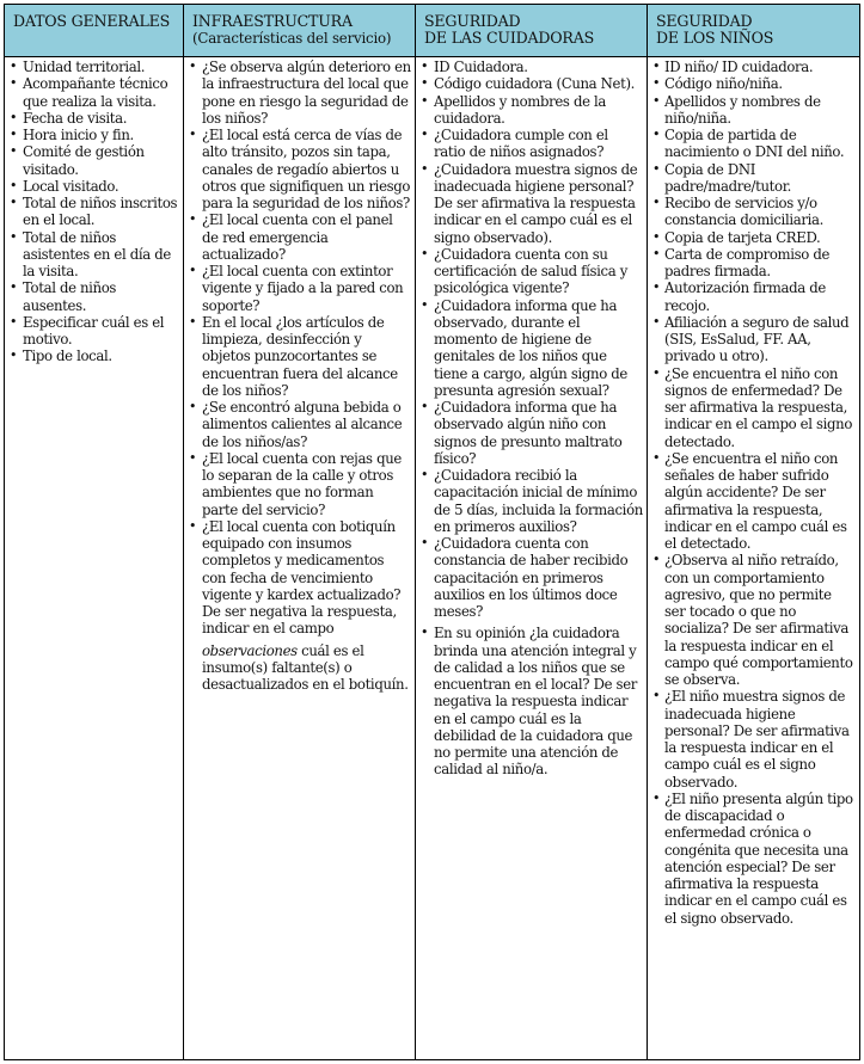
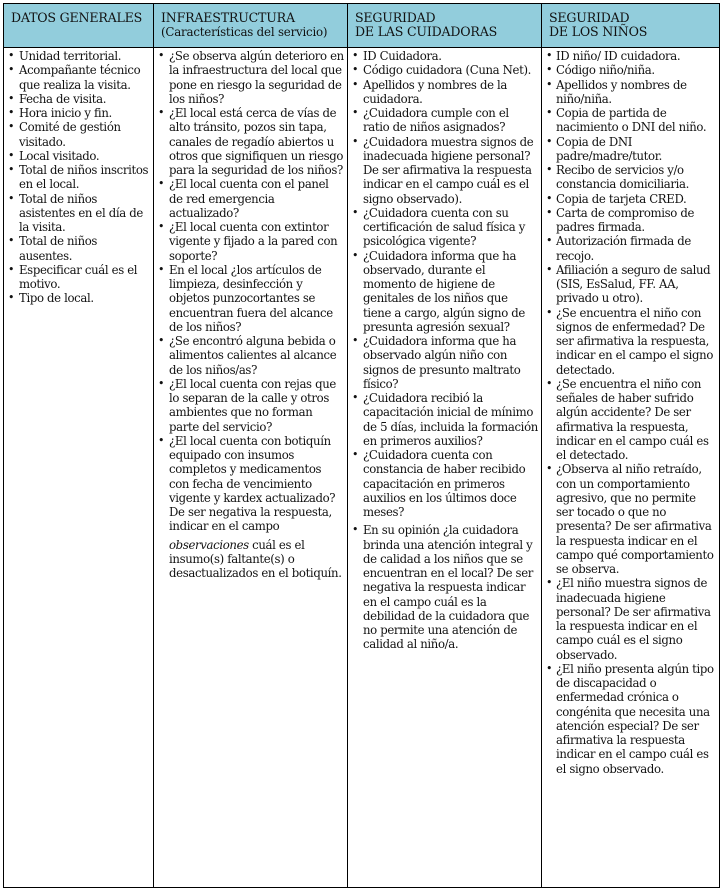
  DATOS GENERALES	INFRAESTRUCTURA (Características del servicio)	SEGURIDAD DE LAS CUIDADORAS	SEGURIDAD DE LOS NIÑOS
- Unidad territorial. Acompañante técnico que realiza la visita. Fecha de visita. Hora inicio y fin. Comité de gestión visitado. Local visitado. Total de niños inscritos en el local. Total de niños asistentes en el día de la visita. Total de niños ausentes. Especificar cuál es el motivo. Tipo de local.	¿Se observa algún deterioro en la infraestructura del local que pone en riesgo la seguridad de los niños? ¿El local está cerca de vías de alto tránsito, pozos sin tapa, canales de regadío abiertos u otros que signifiquen un riesgo para la seguridad de los niños? ¿El local cuenta con el panel de red emergencia actualizado? ¿El local cuenta con extintor vigente y fijado a la pared con soporte? En el local ¿los artículos de limpieza, desinfección y objetos punzocortantes se encuentran fuera del alcance de los niños? ¿Se encontró alguna bebida o alimentos calientes al alcance de los niños/as? ¿El local cuenta con rejas que lo separan de la calle y otros ambientes que no forman parte del servicio? ¿El local cuenta con botiquín equipado con insumos completos y medicamentos con fecha de vencimiento vigente y kardex actualizado? De ser negativa la respuesta, indicar en el campo observaciones cuál es el insumo(s) faltante(s) o desactualizados en el botiquín.	ID Cuidadora. Código cuidadora (Cuna Net). Apellidos y nombres de la cuidadora. ¿Cuidadora cumple con el ratio de niños asignados? ¿Cuidadora muestra signos de inadecuada higiene personal? De ser afirmativa la respuesta indicar en el campo cuál es el signo observado). ¿Cuidadora cuenta con su certificación de salud física y psicológica vigente? ¿Cuidadora informa que ha observado, durante el momento de higiene de genitales de los niños que tiene a cargo, algún signo de presunta agresión sexual? ¿Cuidadora informa que ha observado algún niño con signos de presunto maltrato físico? ¿Cuidadora recibió la capacitación inicial de mínimo de 5 días, incluida la formación en primeros auxilios? ¿Cuidadora cuenta con constancia de haber recibido capacitación en primeros auxilios en los últimos doce meses? En su opinión ¿la cuidadora brinda una atención integral y de calidad a los niños que se encuentran en el local? De ser negativa la respuesta indicar en el campo cuál es la debilidad de la cuidadora que no permite una atención de calidad al niño/a.	ID niño/ ID cuidadora. Código niño/niña. Apellidos y nombres de niño/niña. Copia de partida de nacimiento o DNI del niño. Copia de DNI padre/madre/tutor. Recibo de servicios y/o constancia domiciliaria. Copia de tarjeta CRED. Carta de compromiso de padres firmada. Autorización firmada de recojo. Afiliación a seguro de salud (SIS, EsSalud, FF. AA, privado u otro). ¿Se encuentra el niño con signos de enfermedad? De ser afirmativa la respuesta, indicar en el campo el signo detectado. ¿Se encuentra el niño con señales de haber sufrido algún accidente? De ser afirmativa la respuesta, indicar en el campo cuál es el detectado. ¿Observa al niño retraído, con un comportamiento agresivo, que no permite ser tocado o que no socializa? De ser afirmativa la respuesta indicar en el campo qué comportamiento se observa. ¿El niño muestra signos de inadecuada higiene personal? De ser afirmativa la respuesta indicar en el campo cuál es el signo observado. ¿El niño presenta algún tipo de discapacidad o enfermedad crónica o congénita que necesita una atención especial? De ser afirmativa la respuesta indicar en el campo cuál es el signo observado.
+ Unidad territorial. Acompañante técnico que realiza la visita. Fecha de visita. Hora inicio y fin. Comité de gestión visitado. Local visitado. Total de niños inscritos en el local. Total de niños asistentes en el día de la visita. Total de niños ausentes. Especificar cuál es el motivo. Tipo de local.	¿Se observa algún deterioro en la infraestructura del local que pone en riesgo la seguridad de los niños? ¿El local está cerca de vías de alto tránsito, pozos sin tapa, canales de regadío abiertos u otros que signifiquen un riesgo para la seguridad de los niños? ¿El local cuenta con el panel de red emergencia actualizado? ¿El local cuenta con extintor vigente y fijado a la pared con soporte? En el local ¿los artículos de limpieza, desinfección y objetos punzocortantes se encuentran fuera del alcance de los niños? ¿Se encontró alguna bebida o alimentos calientes al alcance de los niños/as? ¿El local cuenta con rejas que lo separan de la calle y otros ambientes que no forman parte del servicio? ¿El local cuenta con botiquín equipado con insumos completos y medicamentos con fecha de vencimiento vigente y kardex actualizado? De ser negativa la respuesta, indicar en el campo observaciones cuál es el insumo(s) faltante(s) o desactualizados en el botiquín.	ID Cuidadora. Código cuidadora (Cuna Net). Apellidos y nombres de la cuidadora. ¿Cuidadora cumple con el ratio de niños asignados? ¿Cuidadora muestra signos de inadecuada higiene personal? De ser afirmativa la respuesta indicar en el campo cuál es el signo observado). ¿Cuidadora cuenta con su certificación de salud física y psicológica vigente? ¿Cuidadora informa que ha observado, durante el momento de higiene de genitales de los niños que tiene a cargo, algún signo de presunta agresión sexual? ¿Cuidadora informa que ha observado algún niño con signos de presunto maltrato físico? ¿Cuidadora recibió la capacitación inicial de mínimo de 5 días, incluida la formación en primeros auxilios? ¿Cuidadora cuenta con constancia de haber recibido capacitación en primeros auxilios en los últimos doce meses? En su opinión ¿la cuidadora brinda una atención integral y de calidad a los niños que se encuentran en el local? De ser negativa la respuesta indicar en el campo cuál es la debilidad de la cuidadora que no permite una atención de calidad al niño/a.	ID niño/ ID cuidadora. Código niño/niña. Apellidos y nombres de niño/niña. Copia de partida de nacimiento o DNI del niño. Copia de DNI padre/madre/tutor. Recibo de servicios y/o constancia domiciliaria. Copia de tarjeta CRED. Carta de compromiso de padres firmada. Autorización firmada de recojo. Afiliación a seguro de salud (SIS, EsSalud, FF. AA, privado u otro). ¿Se encuentra el niño con signos de enfermedad? De ser afirmativa la respuesta, indicar en el campo el signo detectado. ¿Se encuentra el niño con señales de haber sufrido algún accidente? De ser afirmativa la respuesta, indicar en el campo cuál es el detectado. ¿Observa al niño retraído, con un comportamiento agresivo, que no permite ser tocado o que no presenta? De ser afirmativa la respuesta indicar en el campo qué comportamiento se observa. ¿El niño muestra signos de inadecuada higiene personal? De ser afirmativa la respuesta indicar en el campo cuál es el signo observado. ¿El niño presenta algún tipo de discapacidad o enfermedad crónica o congénita que necesita una atención especial? De ser afirmativa la respuesta indicar en el campo cuál es el signo observado.
